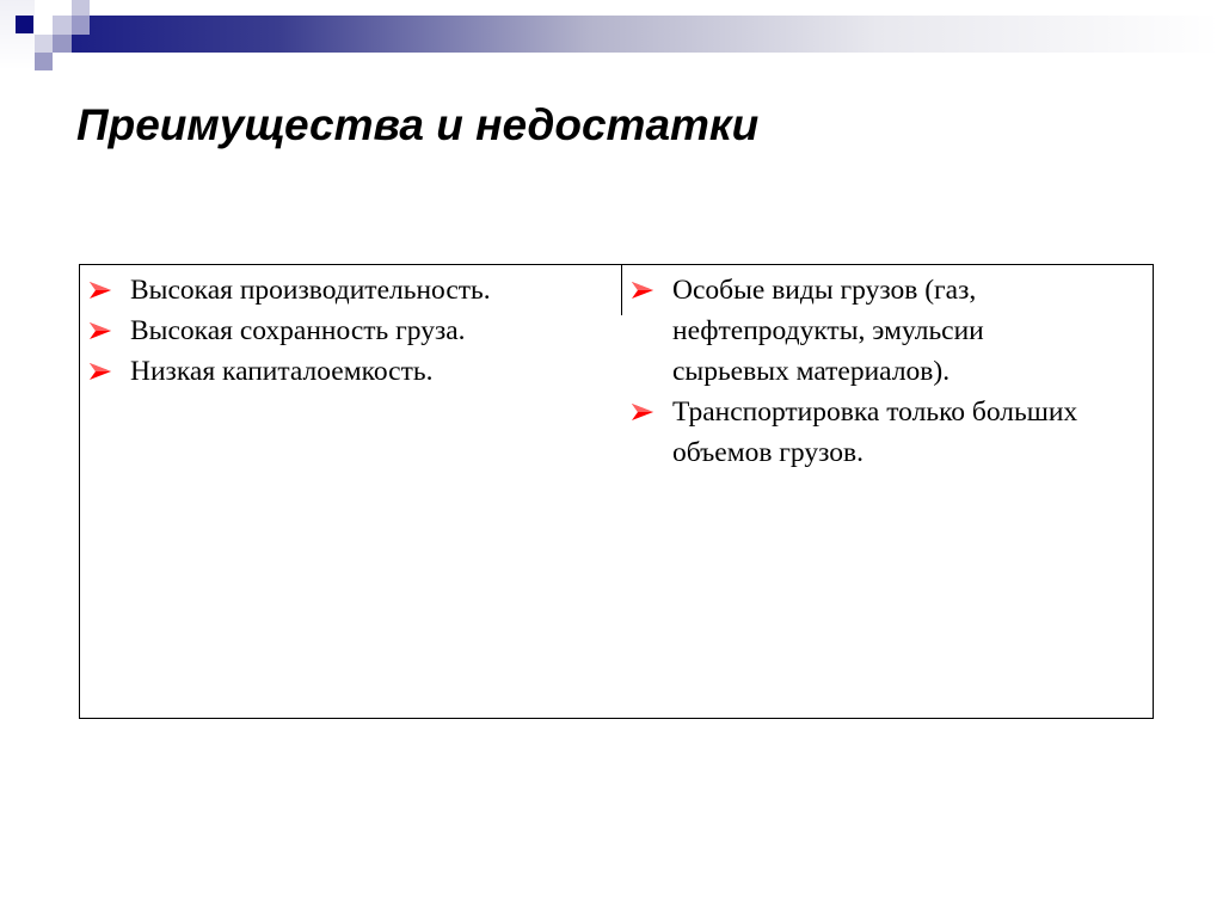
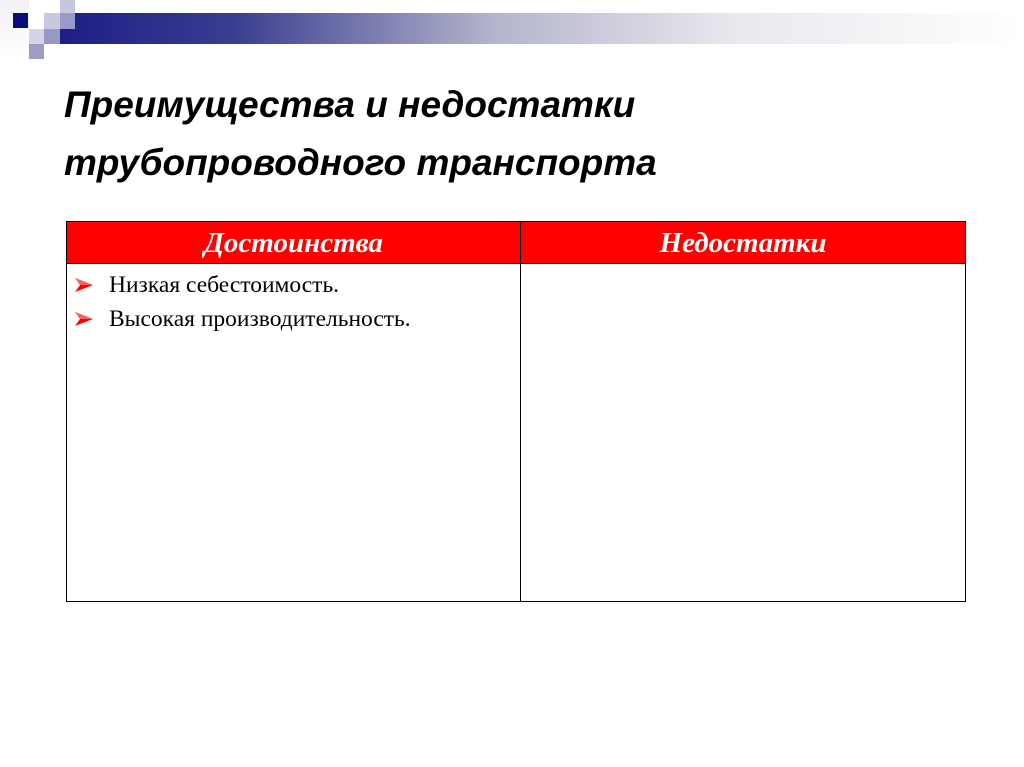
  Преимущества и недостатки
+ трубопроводного транспорта
+ Достоинства
+ Недостатки
+ Низкая себестоимость.
  Высокая производительность.
- Высокая сохранность груза.
- Низкая капиталоемкость.
- Особые виды грузов (газ, нефтепродукты, эмульсии сырьевых материалов).
- Транспортировка только больших объемов грузов.
